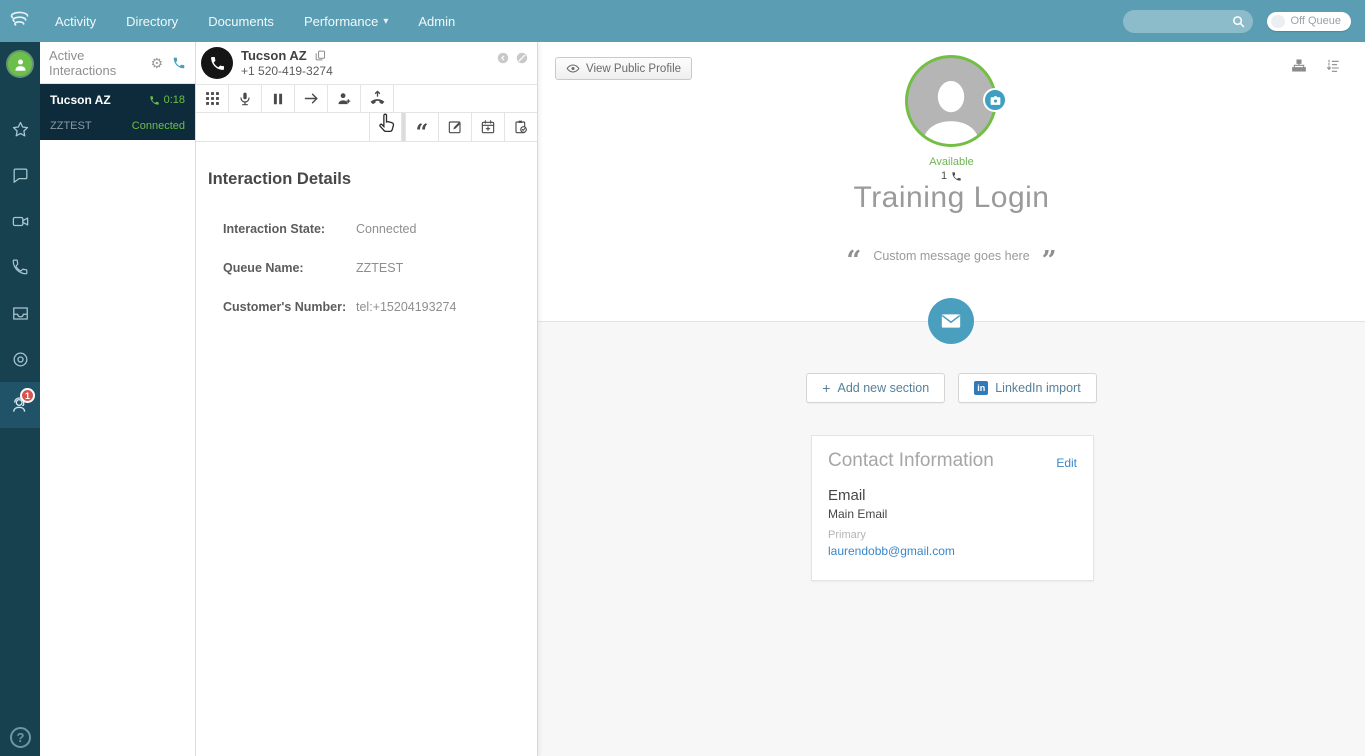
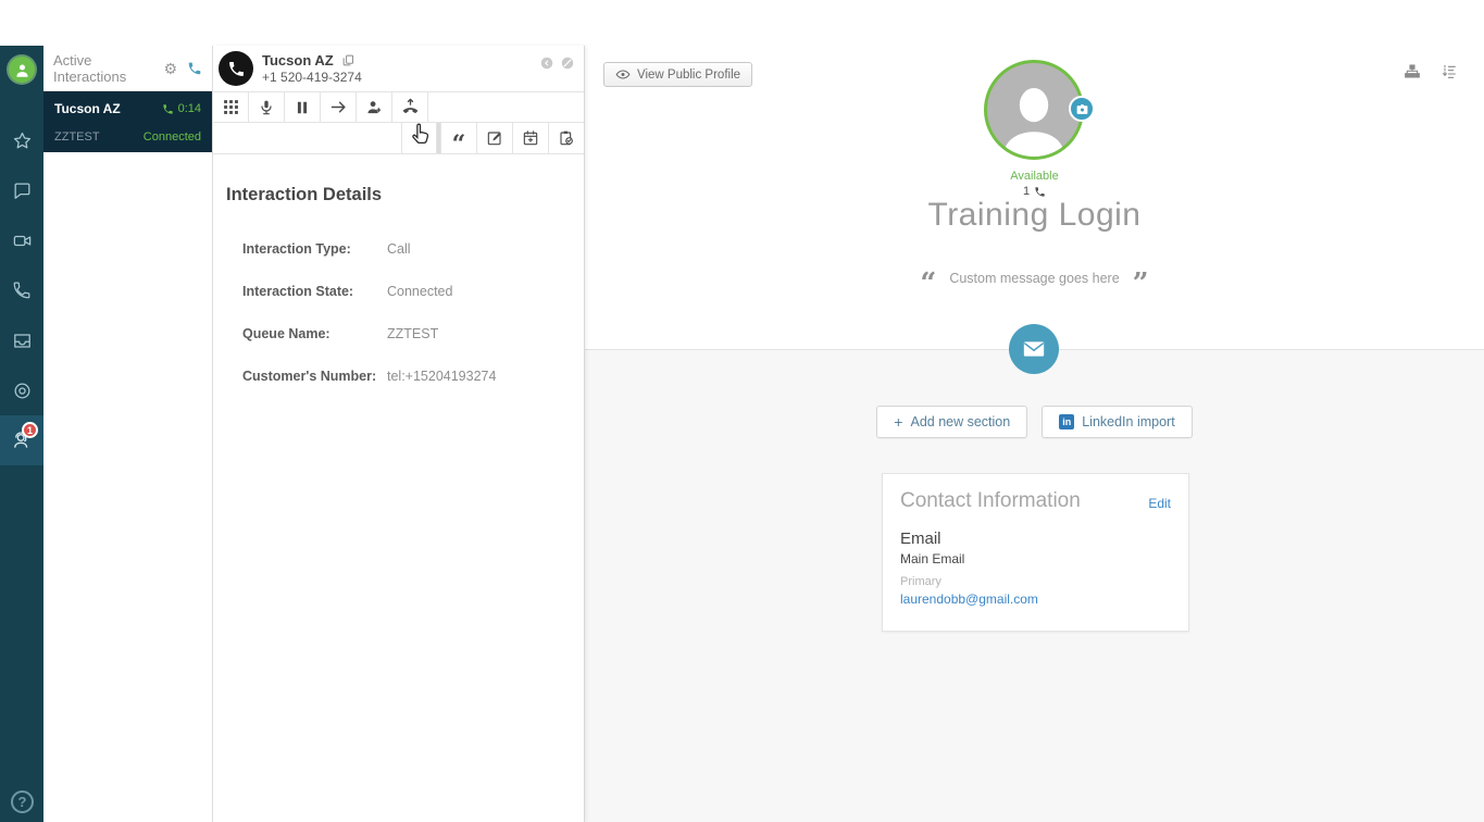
- Activity
- Directory
- Documents
- Performance
- ▾
- Admin
- Off Queue
  1
  ?
  Active Interactions
  ⚙
  Tucson AZ
- 0:18
+ 0:14
  ZZTEST
  Connected
  Tucson AZ
  +1 520-419-3274
  “
  Interaction Details
+ Interaction Type:
+ Call
  Interaction State:
  Connected
  Queue Name:
  ZZTEST
  Customer's Number:
  tel:+15204193274
  View Public Profile
  Available
  1
  Training Login
  “
  Custom message goes here
  ”
  +
  Add new section
  in
  LinkedIn import
  Contact Information
  Edit
  Email
  Main Email
  Primary
  laurendobb@gmail.com
